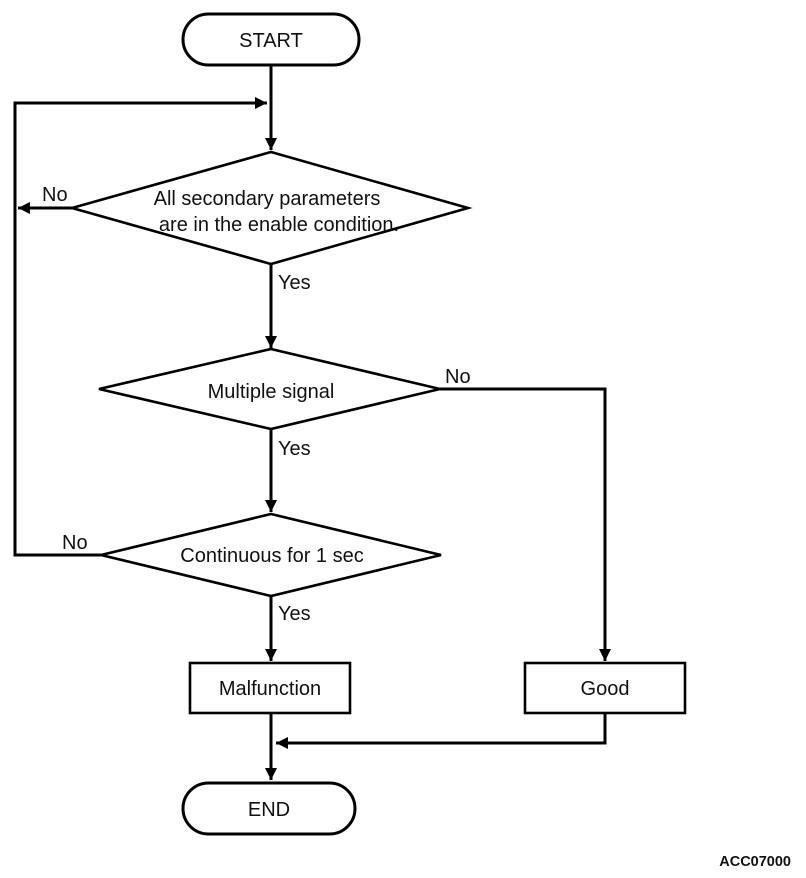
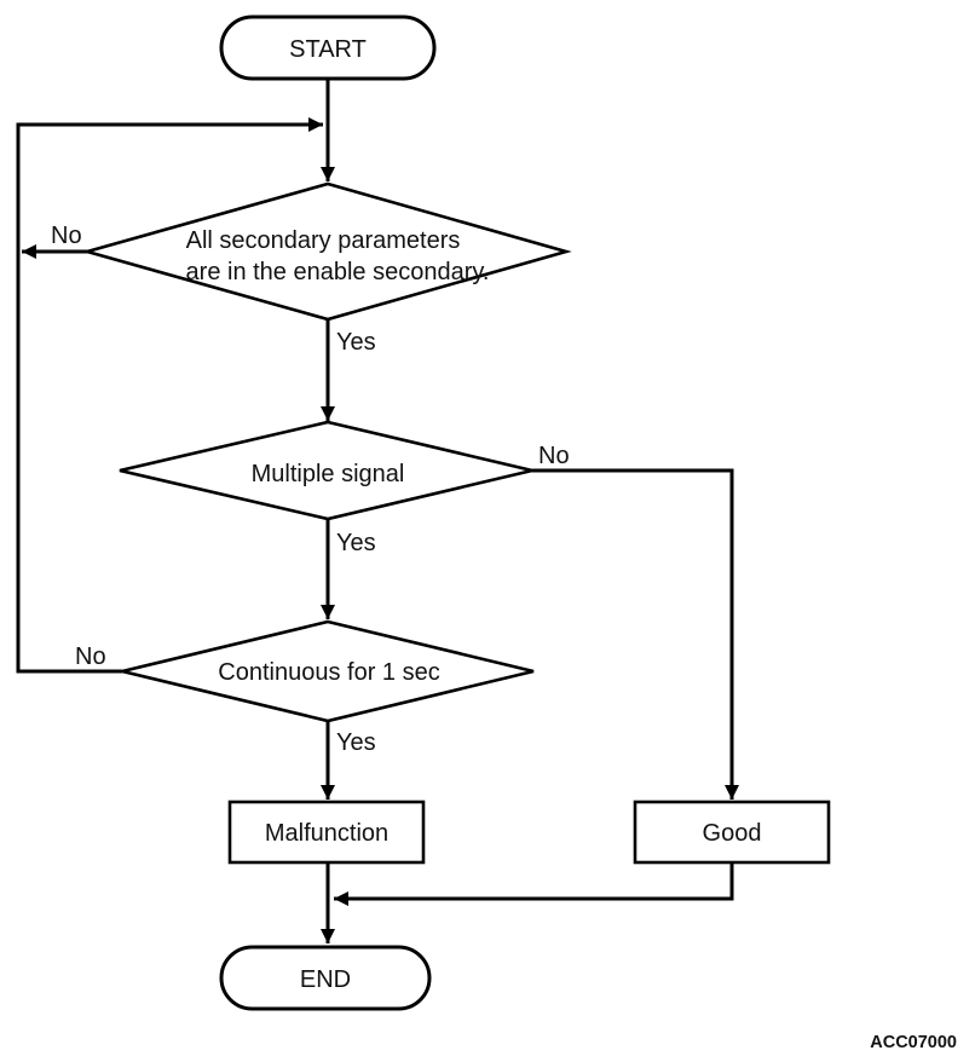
  START
  All secondary parameters
- are in the enable condition.
+ are in the enable secondary.
  Multiple signal
  Continuous for 1 sec
  Malfunction
  Good
  END
  No
  Yes
  No
  Yes
  No
  Yes
  ACC07000
